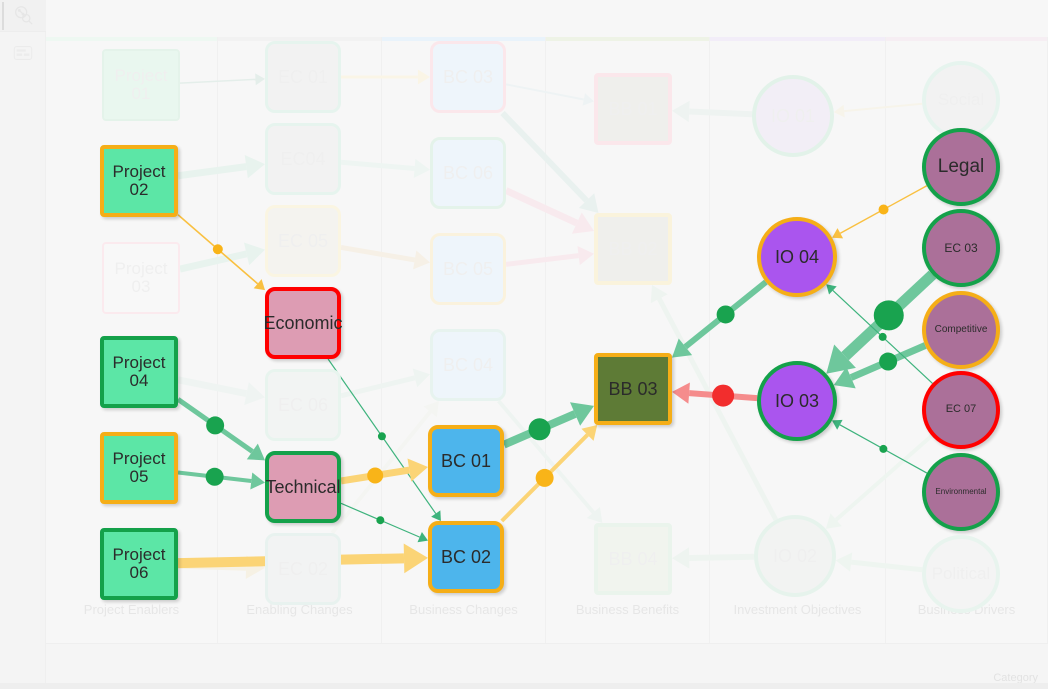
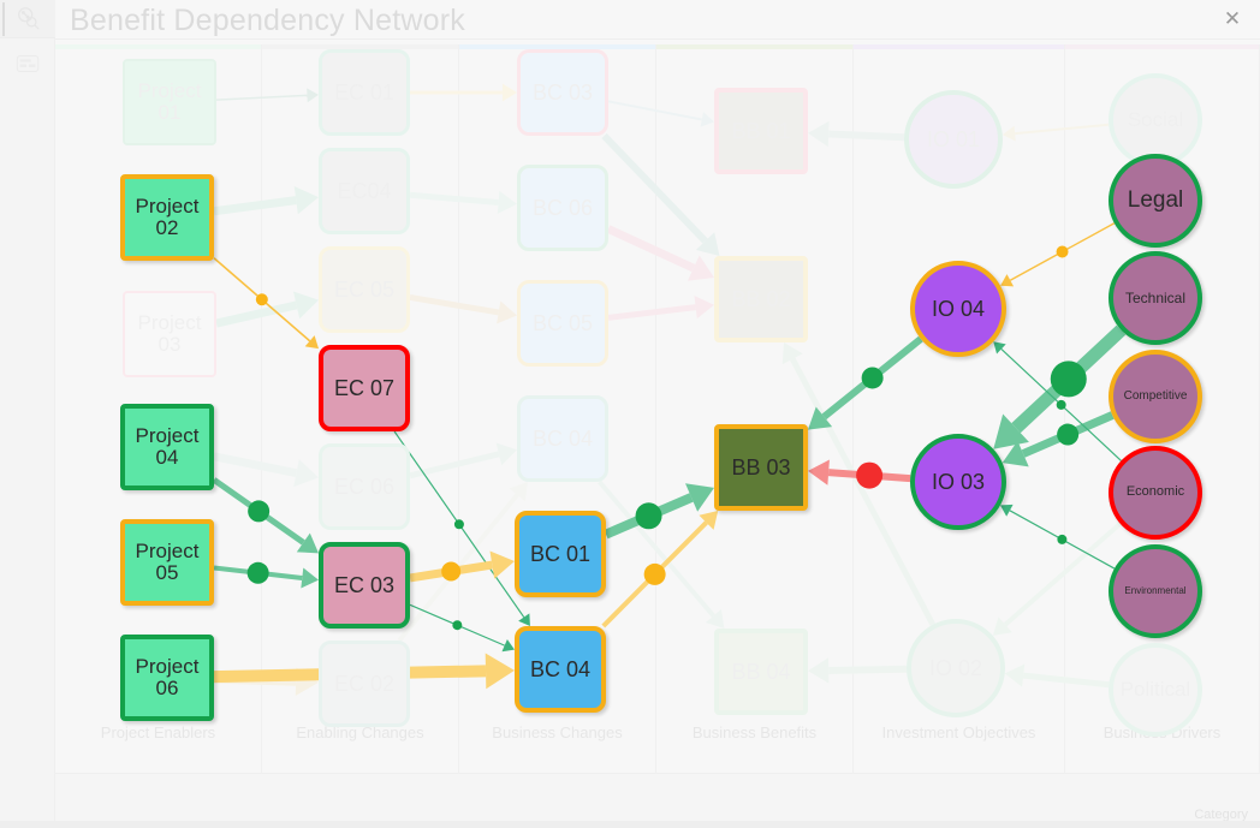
+ Benefit Dependency Network
+ ✕
  Project
  02
  Project
  04
  Project
  05
  Project
  06
- Economic
+ EC 07
- Technical
+ EC 03
  BC 01
- BC 02
+ BC 04
  BB 03
  IO 04
  IO 03
  Legal
- EC 03
+ Technical
  Competitive
- EC 07
+ Economic
  Environmental
